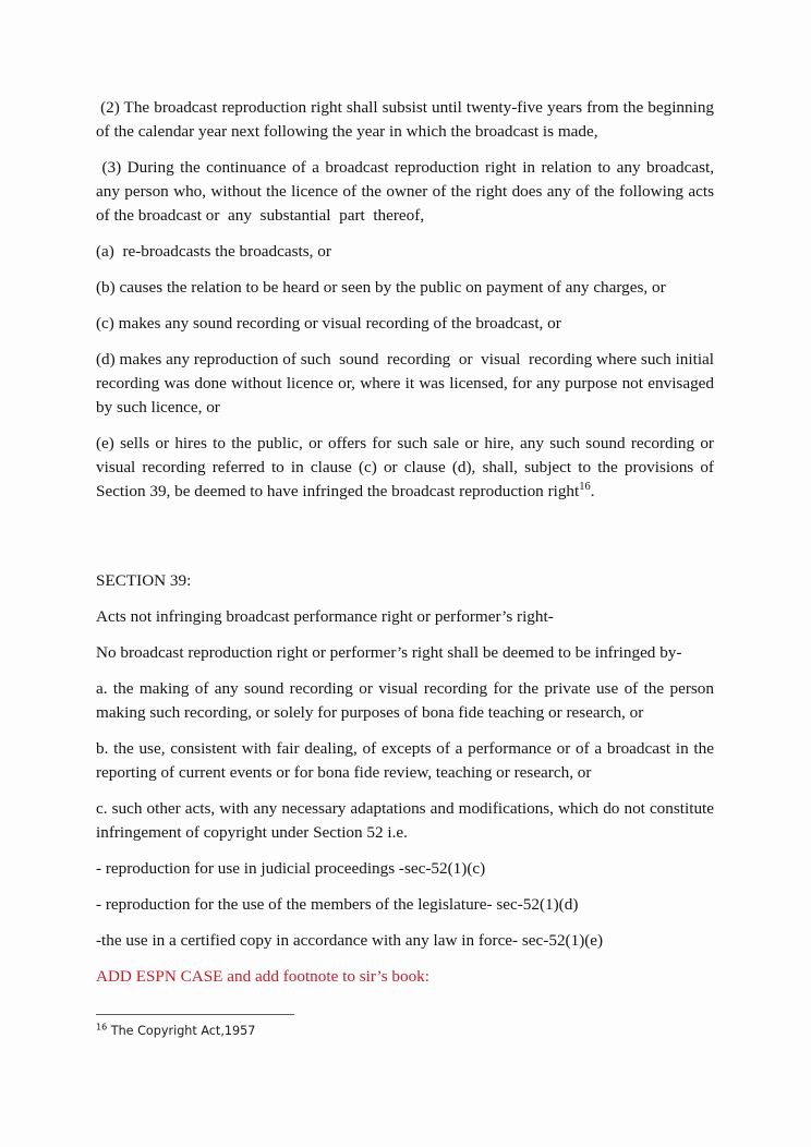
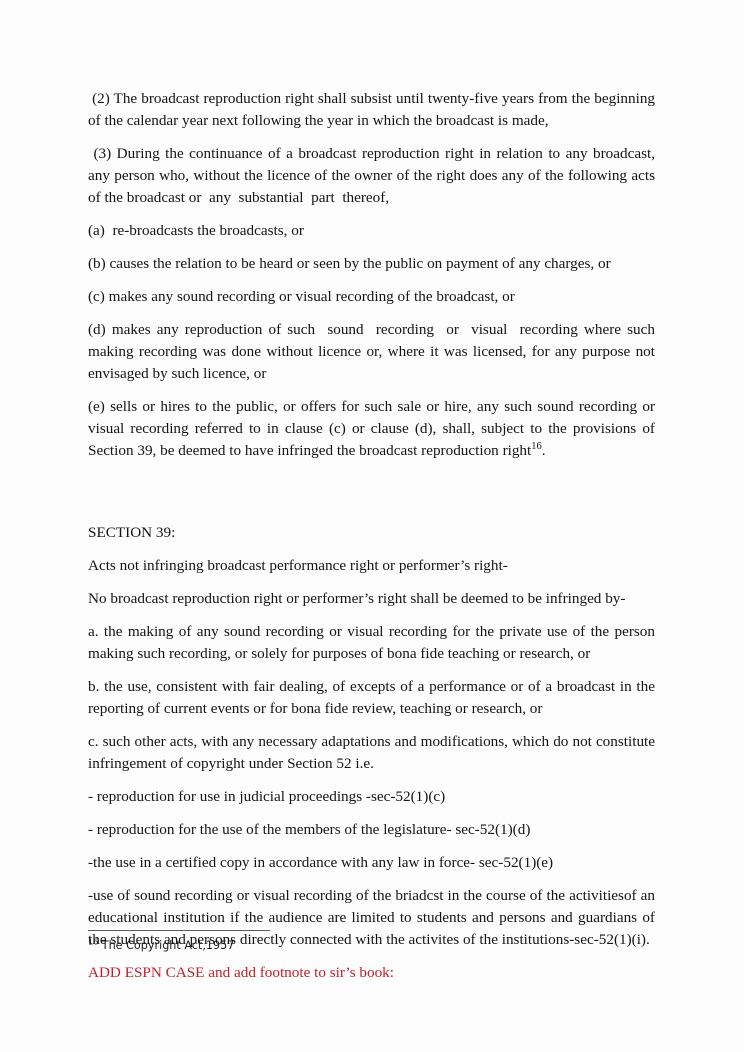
  (2) The broadcast reproduction right shall subsist until twenty-five years from the beginning of the calendar year next following the year in which the broadcast is made,
  (3) During the continuance of a broadcast reproduction right in relation to any broadcast, any person who, without the licence of the owner of the right does any of the following acts of the broadcast or any substantial part thereof,
  (a) re-broadcasts the broadcasts, or
  (b) causes the relation to be heard or seen by the public on payment of any charges, or
  (c) makes any sound recording or visual recording of the broadcast, or
- (d) makes any reproduction of such sound recording or visual recording where such initial recording was done without licence or, where it was licensed, for any purpose not envisaged by such licence, or
+ (d) makes any reproduction of such sound recording or visual recording where such making recording was done without licence or, where it was licensed, for any purpose not envisaged by such licence, or
  (e) sells or hires to the public, or offers for such sale or hire, any such sound recording or visual recording referred to in clause (c) or clause (d), shall, subject to the provisions of Section 39, be deemed to have infringed the broadcast reproduction right16.
  SECTION 39:
  Acts not infringing broadcast performance right or performer’s right-
  No broadcast reproduction right or performer’s right shall be deemed to be infringed by-
  a. the making of any sound recording or visual recording for the private use of the person making such recording, or solely for purposes of bona fide teaching or research, or
  b. the use, consistent with fair dealing, of excepts of a performance or of a broadcast in the reporting of current events or for bona fide review, teaching or research, or
  c. such other acts, with any necessary adaptations and modifications, which do not constitute infringement of copyright under Section 52 i.e.
  - reproduction for use in judicial proceedings -sec-52(1)(c)
  - reproduction for the use of the members of the legislature- sec-52(1)(d)
  -the use in a certified copy in accordance with any law in force- sec-52(1)(e)
+ -use of sound recording or visual recording of the briadcst in the course of the activitiesof an educational institution if the audience are limited to students and persons and guardians of the students and persons directly connected with the activites of the institutions-sec-52(1)(i).
  ADD ESPN CASE and add footnote to sir’s book:
  16 The Copyright Act,1957
